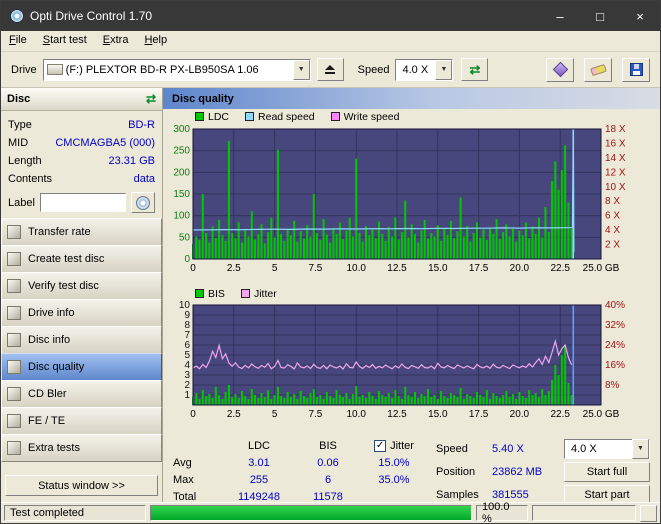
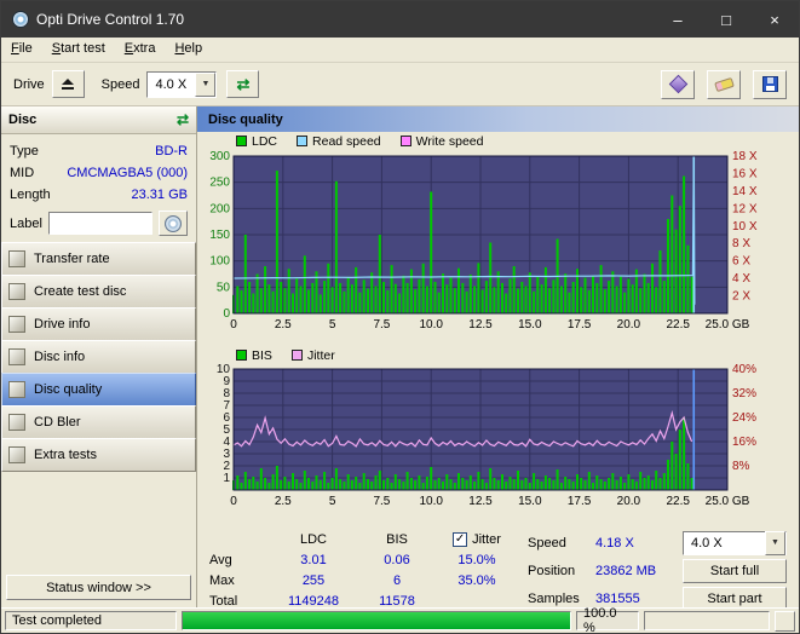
  Opti Drive Control 1.70
  –
  □
  ×
  File
  Start test
  Extra
  Help
  Drive
- (F:) PLEXTOR BD-R PX-LB950SA 1.06
  Speed
  4.0 X
  ⇄
  Disc
  ⇄
  Type
  BD-R
  MID
  CMCMAGBA5 (000)
  Length
  23.31 GB
- Contents
- data
  Label
  Transfer rate
  Create test disc
- Verify test disc
  Drive info
  Disc info
  Disc quality
  CD Bler
- FE / TE
  Extra tests
  Status window >>
  Disc quality
  LDC
  Read speed
  Write speed
  300
  250
  200
  150
  100
  50
  0
  18 X
  16 X
  14 X
  12 X
  10 X
  8 X
  6 X
  4 X
  2 X
  0
  2.5
  5
  7.5
  10.0
  12.5
  15.0
  17.5
  20.0
  22.5
  25.0 GB
  BIS
  Jitter
  10
  9
  8
  7
  6
  5
  4
  3
  2
  1
  40%
  32%
  24%
  16%
  8%
  0
  2.5
  5
  7.5
  10.0
  12.5
  15.0
  17.5
  20.0
  22.5
  25.0 GB
  LDC
  BIS
  ✓
  Jitter
  Avg
  3.01
  0.06
  15.0%
  Max
  255
  6
  35.0%
  Total
  1149248
  11578
  Speed
- 5.40 X
+ 4.18 X
  4.0 X
  Position
  23862 MB
  Start full
  Samples
  381555
  Start part
  Test completed
  100.0 %
